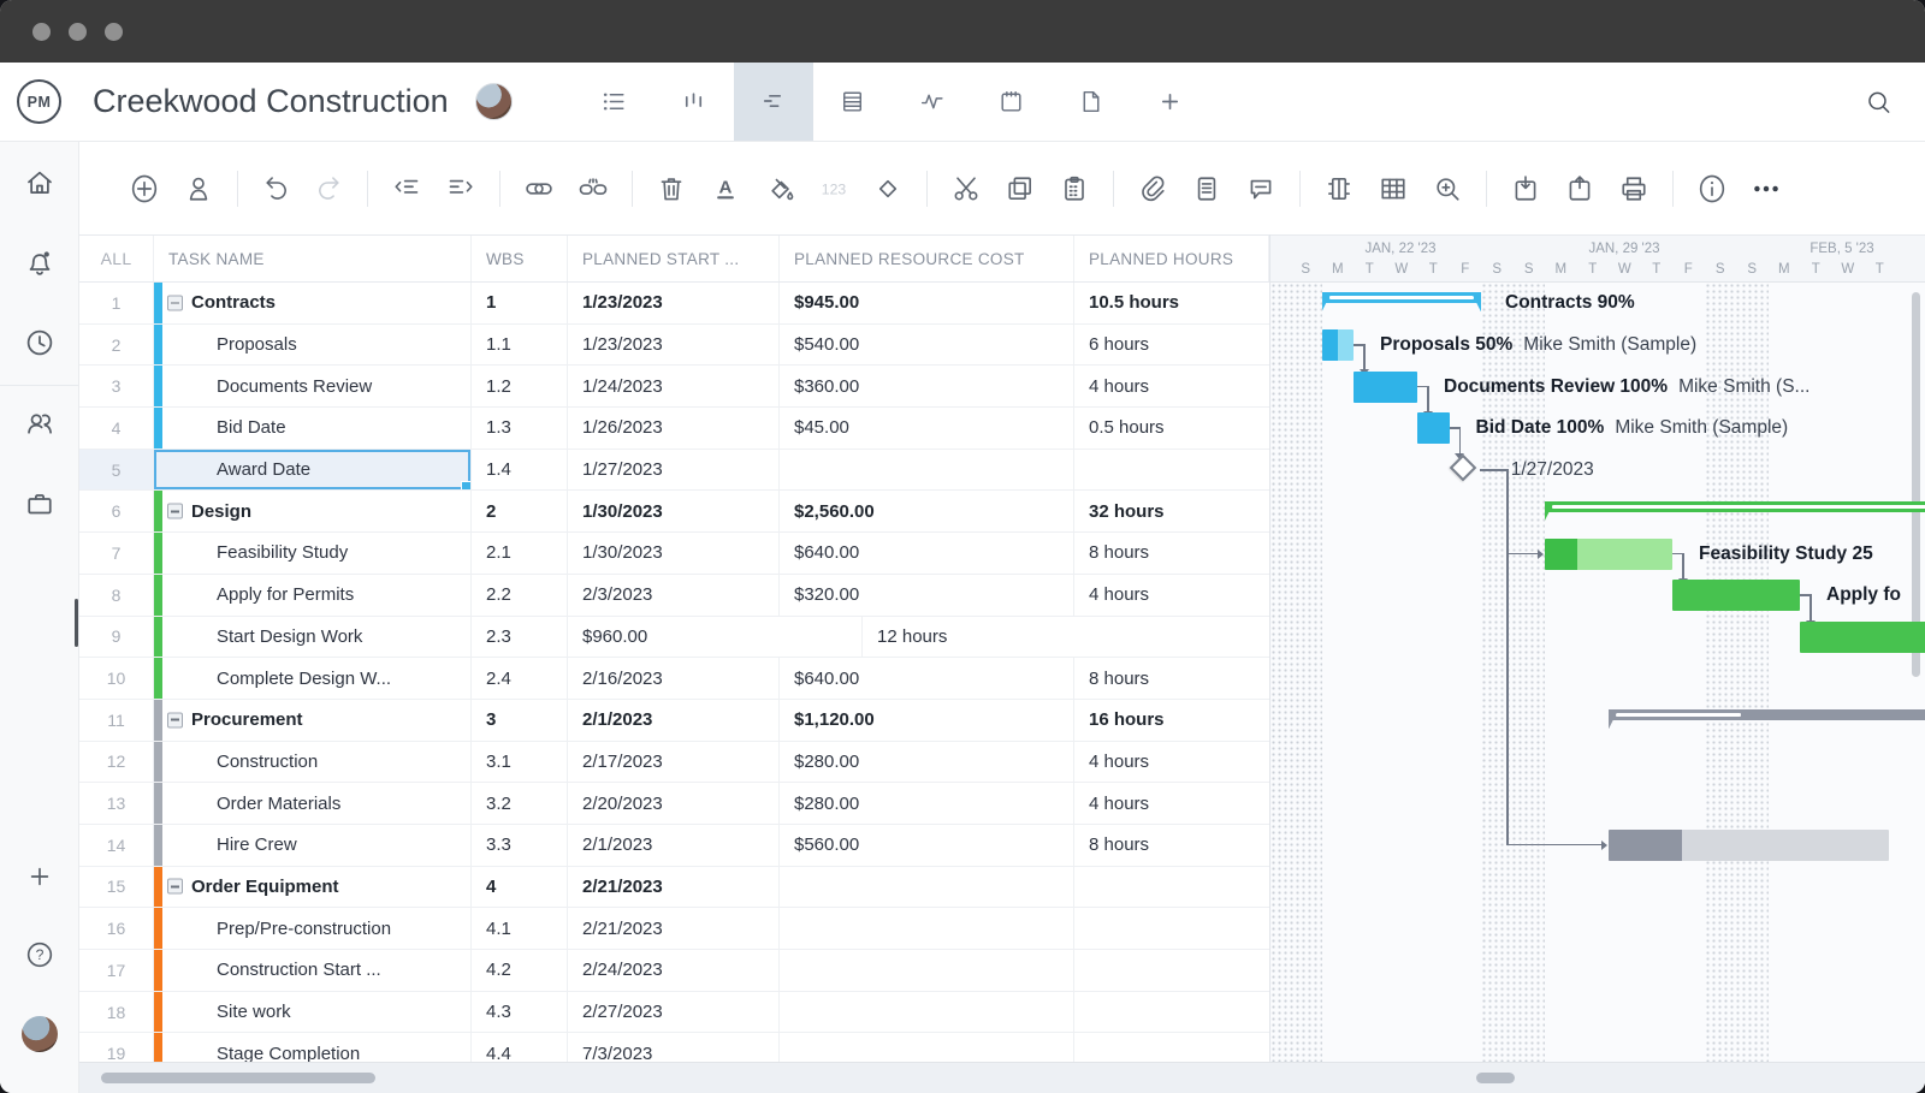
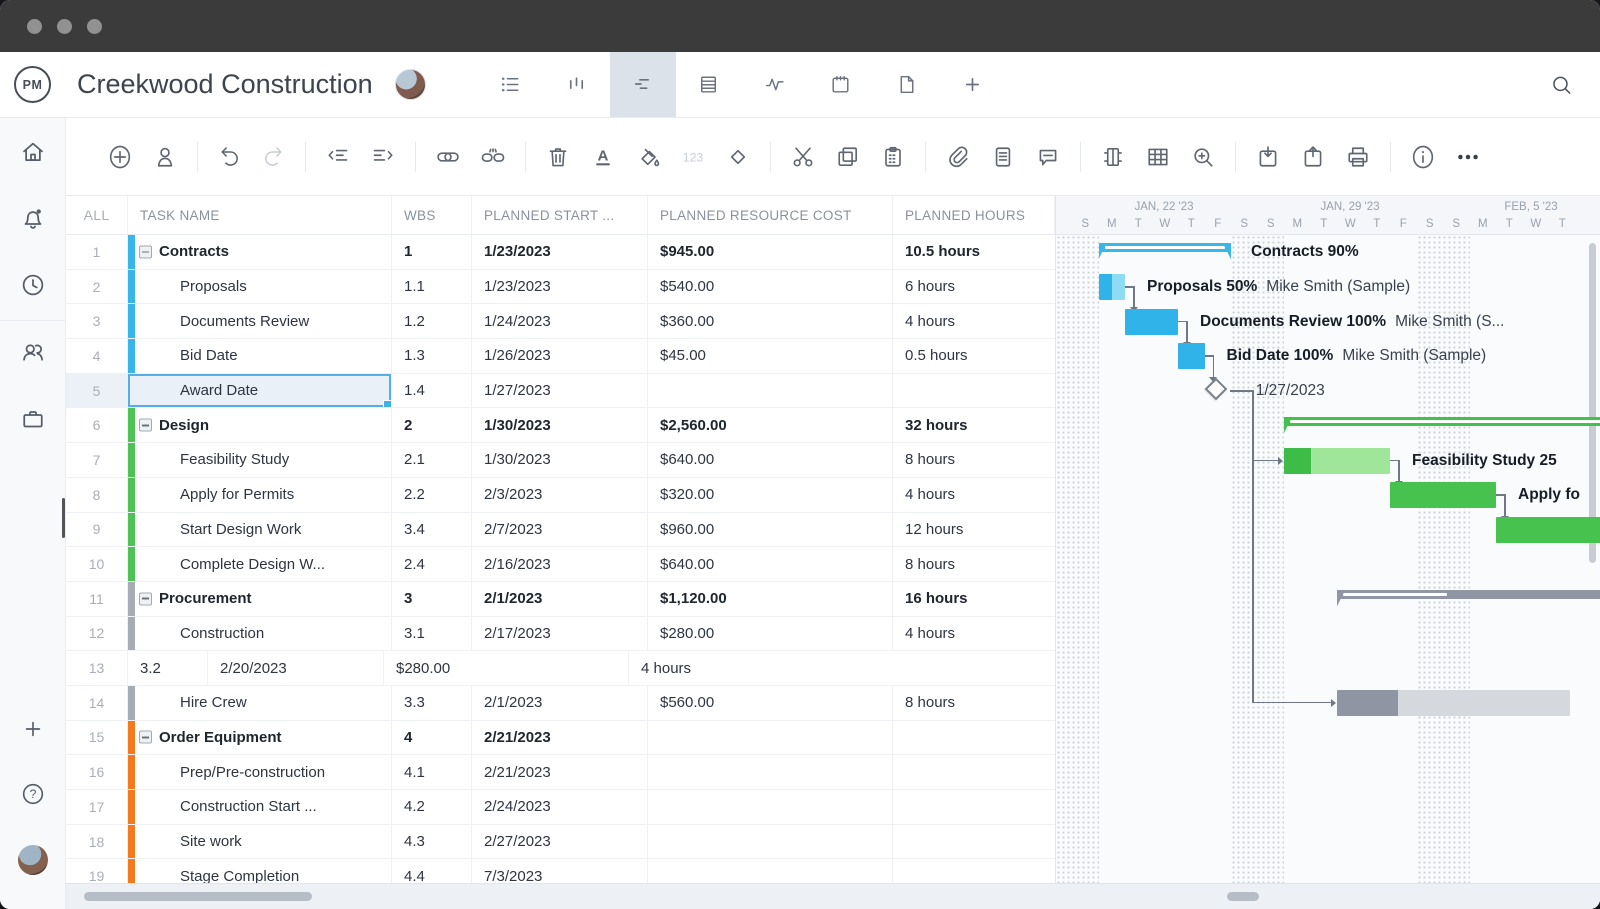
  PM
  Creekwood Construction
  ?
  A
  123
  ALL
  TASK NAME
  WBS
  PLANNED START ...
  PLANNED RESOURCE COST
  PLANNED HOURS
  1
  Contracts
  1
  1/23/2023
  $945.00
  10.5 hours
  2
  Proposals
  1.1
  1/23/2023
  $540.00
  6 hours
  3
  Documents Review
  1.2
  1/24/2023
  $360.00
  4 hours
  4
  Bid Date
  1.3
  1/26/2023
  $45.00
  0.5 hours
  5
  Award Date
  1.4
  1/27/2023
  6
  Design
  2
  1/30/2023
  $2,560.00
  32 hours
  7
  Feasibility Study
  2.1
  1/30/2023
  $640.00
  8 hours
  8
  Apply for Permits
  2.2
  2/3/2023
  $320.00
  4 hours
  9
  Start Design Work
- 2.3
+ 3.4
+ 2/7/2023
  $960.00
  12 hours
  10
  Complete Design W...
  2.4
  2/16/2023
  $640.00
  8 hours
  11
  Procurement
  3
  2/1/2023
  $1,120.00
  16 hours
  12
  Construction
  3.1
  2/17/2023
  $280.00
  4 hours
  13
- Order Materials
  3.2
  2/20/2023
  $280.00
  4 hours
  14
  Hire Crew
  3.3
  2/1/2023
  $560.00
  8 hours
  15
  Order Equipment
  4
  2/21/2023
  16
  Prep/Pre-construction
  4.1
  2/21/2023
  17
  Construction Start ...
  4.2
  2/24/2023
  18
  Site work
  4.3
  2/27/2023
  19
  Stage Completion
  4.4
  7/3/2023
  JAN, 22 '23
  JAN, 29 '23
  FEB, 5 '23
  S
  M
  T
  W
  T
  F
  S
  S
  M
  T
  W
  T
  F
  S
  S
  M
  T
  W
  T
  Contracts 90%
  Proposals 50% Mike Smith (Sample)
  Documents Review 100% Mike Smith (S...
  Bid Date 100% Mike Smith (Sample)
  1/27/2023
  Feasibility Study 25
  Apply fo
